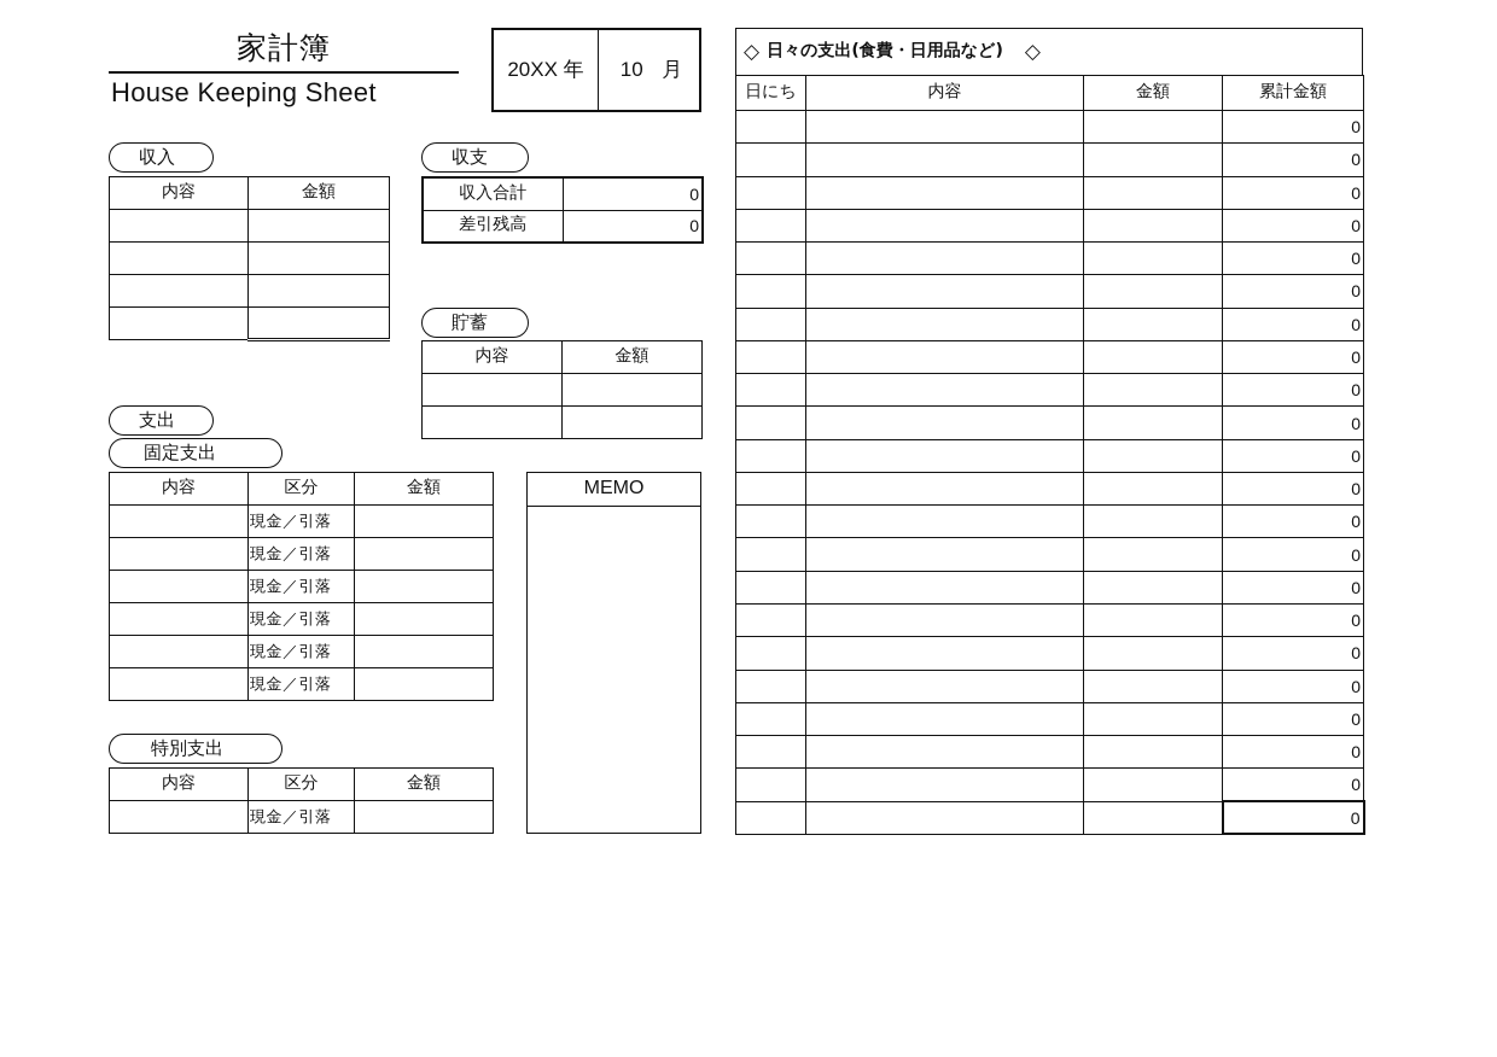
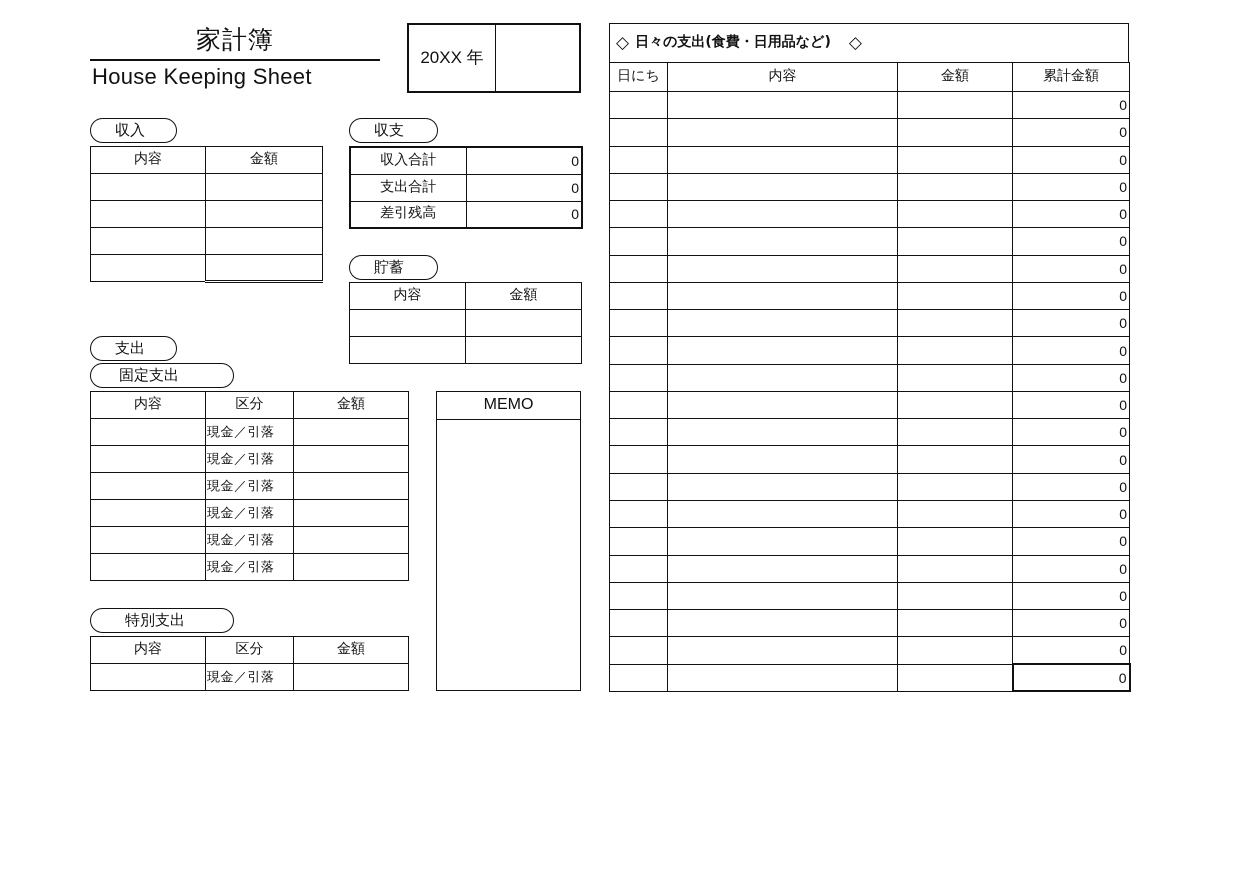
  家計簿
  House Keeping Sheet
  20XX
  年
- 10
- 月
  収入
  内容	金額
  収支
  収入合計	0
+ 支出合計	0
  差引残高	0
  貯蓄
  内容	金額
  支出
  固定支出
  内容	区分	金額
  	現金／引落
  	現金／引落
  	現金／引落
  	現金／引落
  	現金／引落
  	現金／引落
  特別支出
  内容	区分	金額
  	現金／引落
  MEMO
  ◇
  日々の支出(食費・日用品など)
  ◇
  日にち	内容	金額	累計金額
  			0
  			0
  			0
  			0
  			0
  			0
  			0
  			0
  			0
  			0
  			0
  			0
  			0
  			0
  			0
  			0
  			0
  			0
  			0
  			0
  			0
  			0
